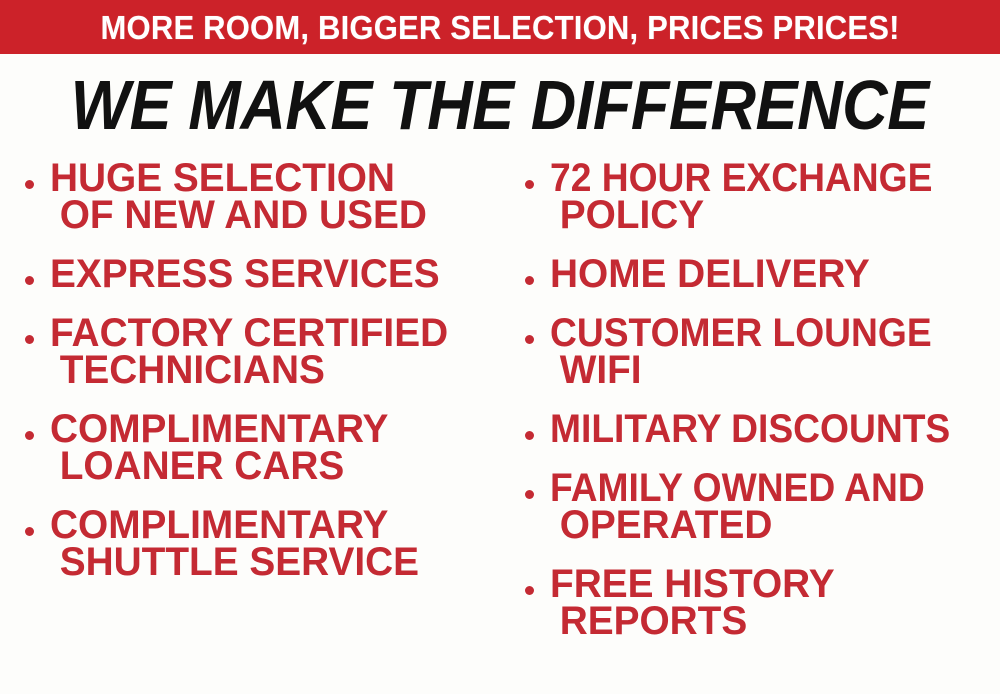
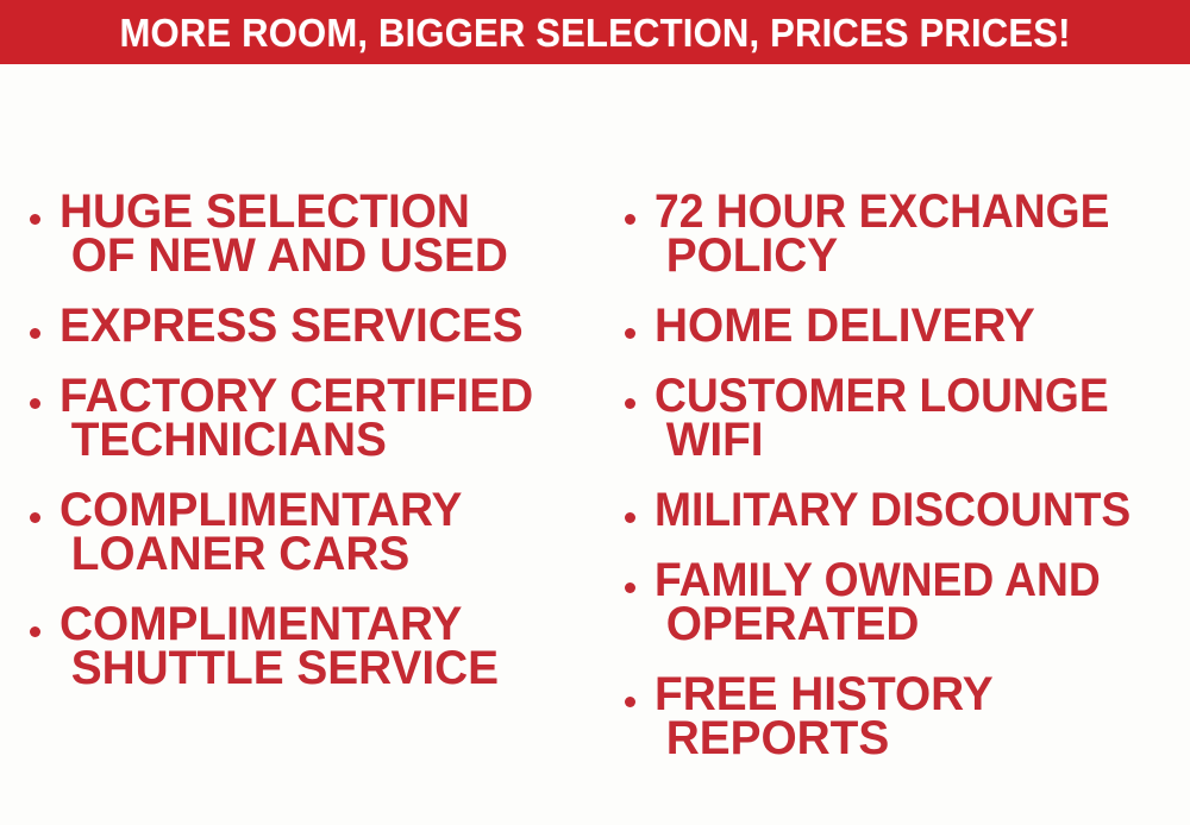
  MORE ROOM, BIGGER SELECTION, PRICES PRICES!
- WE MAKE THE DIFFERENCE
  HUGE SELECTION
  OF NEW AND USED
  EXPRESS SERVICES
  FACTORY CERTIFIED
  TECHNICIANS
  COMPLIMENTARY
  LOANER CARS
  COMPLIMENTARY
  SHUTTLE SERVICE
  72 HOUR EXCHANGE
  POLICY
  HOME DELIVERY
  CUSTOMER LOUNGE
  WIFI
  MILITARY DISCOUNTS
  FAMILY OWNED AND
  OPERATED
  FREE HISTORY
  REPORTS
